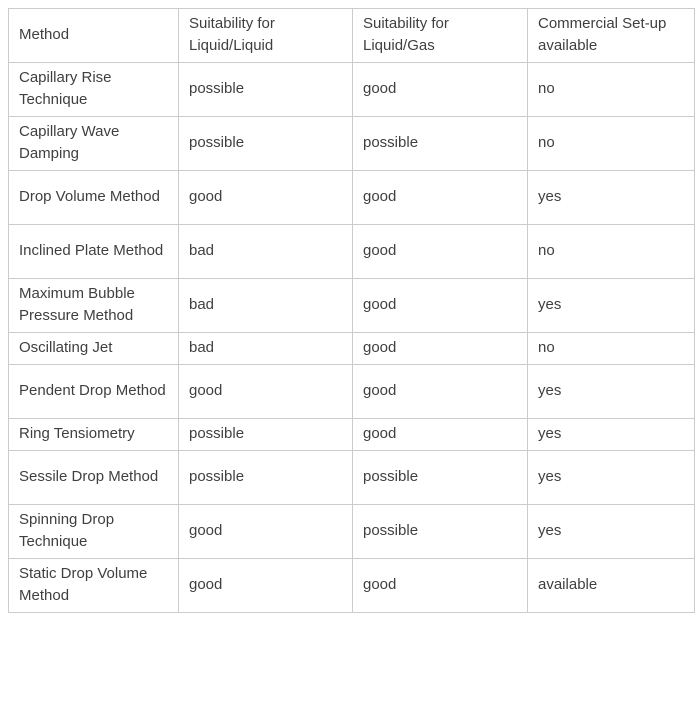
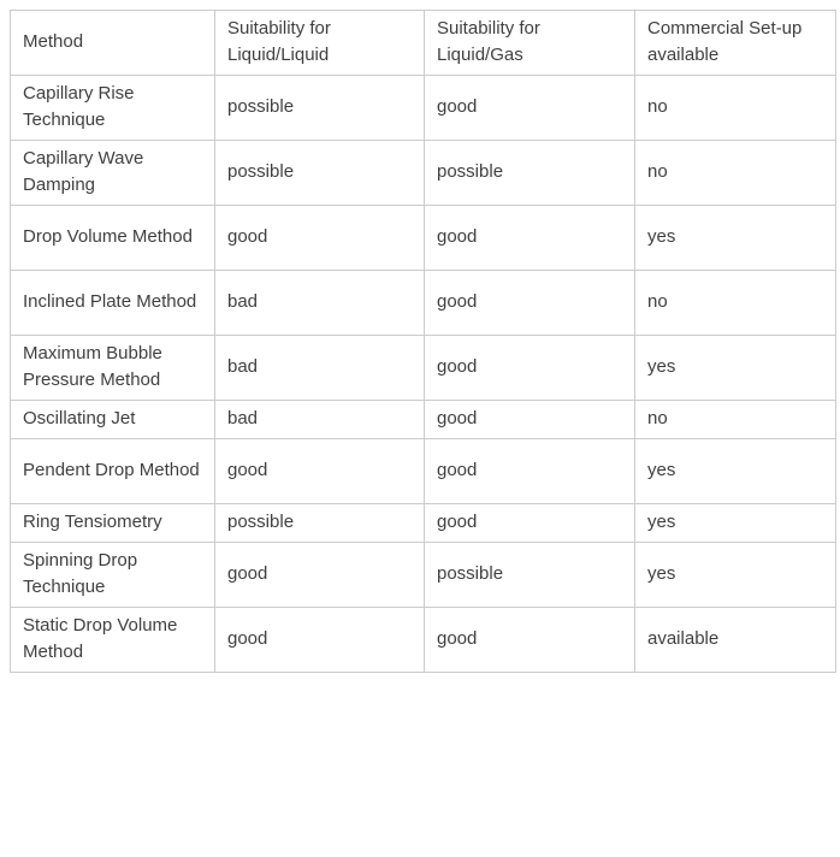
  Method	Suitability for Liquid/Liquid	Suitability for Liquid/Gas	Commercial Set-up available
  Capillary Rise Technique	possible	good	no
  Capillary Wave Damping	possible	possible	no
  Drop Volume Method	good	good	yes
  Inclined Plate Method	bad	good	no
  Maximum Bubble Pressure Method	bad	good	yes
  Oscillating Jet	bad	good	no
  Pendent Drop Method	good	good	yes
  Ring Tensiometry	possible	good	yes
- Sessile Drop Method	possible	possible	yes
  Spinning Drop Technique	good	possible	yes
  Static Drop Volume Method	good	good	available
